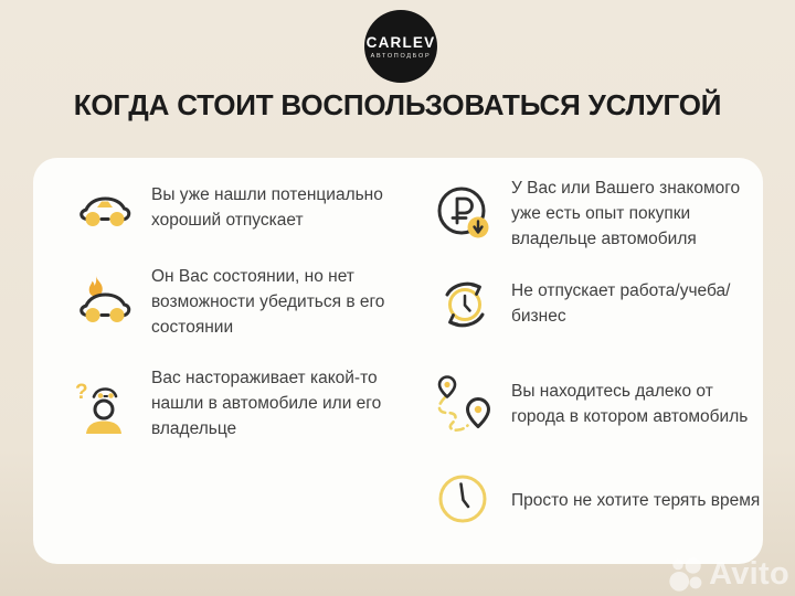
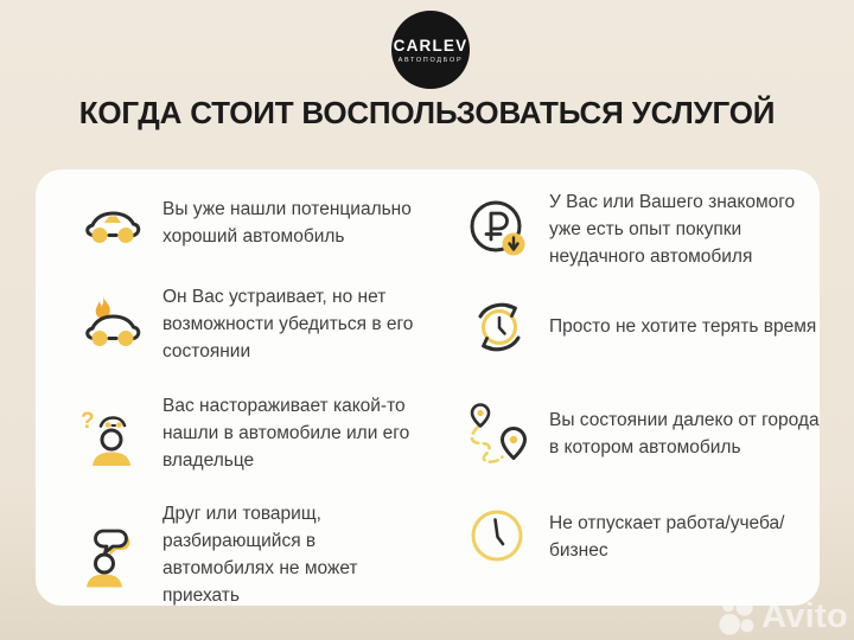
  CARLEV
  КОГДА СТОИТ ВОСПОЛЬЗОВАТЬСЯ УСЛУГОЙ
- Вы уже нашли потенциально хороший отпускает
+ Вы уже нашли потенциально хороший автомобиль
- Он Вас состоянии, но нет возможности убедиться в его состоянии
+ Он Вас устраивает, но нет возможности убедиться в его состоянии
  ?
  Вас настораживает какой-то нашли в автомобиле или его владельце
+ Друг или товарищ, разбирающийся в автомобилях не может приехать
- У Вас или Вашего знакомого уже есть опыт покупки владельце автомобиля
+ У Вас или Вашего знакомого уже есть опыт покупки неудачного автомобиля
- Не отпускает работа/учеба/бизнес
+ Просто не хотите терять время
- Вы находитесь далеко от города в котором автомобиль
+ Вы состоянии далеко от города в котором автомобиль
- Просто не хотите терять время
+ Не отпускает работа/учеба/бизнес
  Avito
